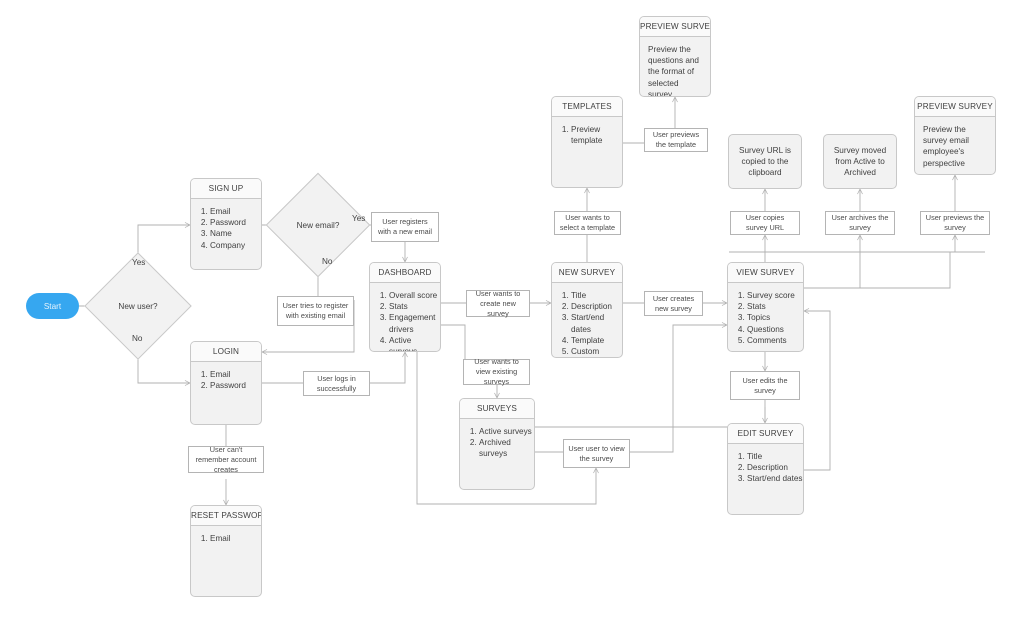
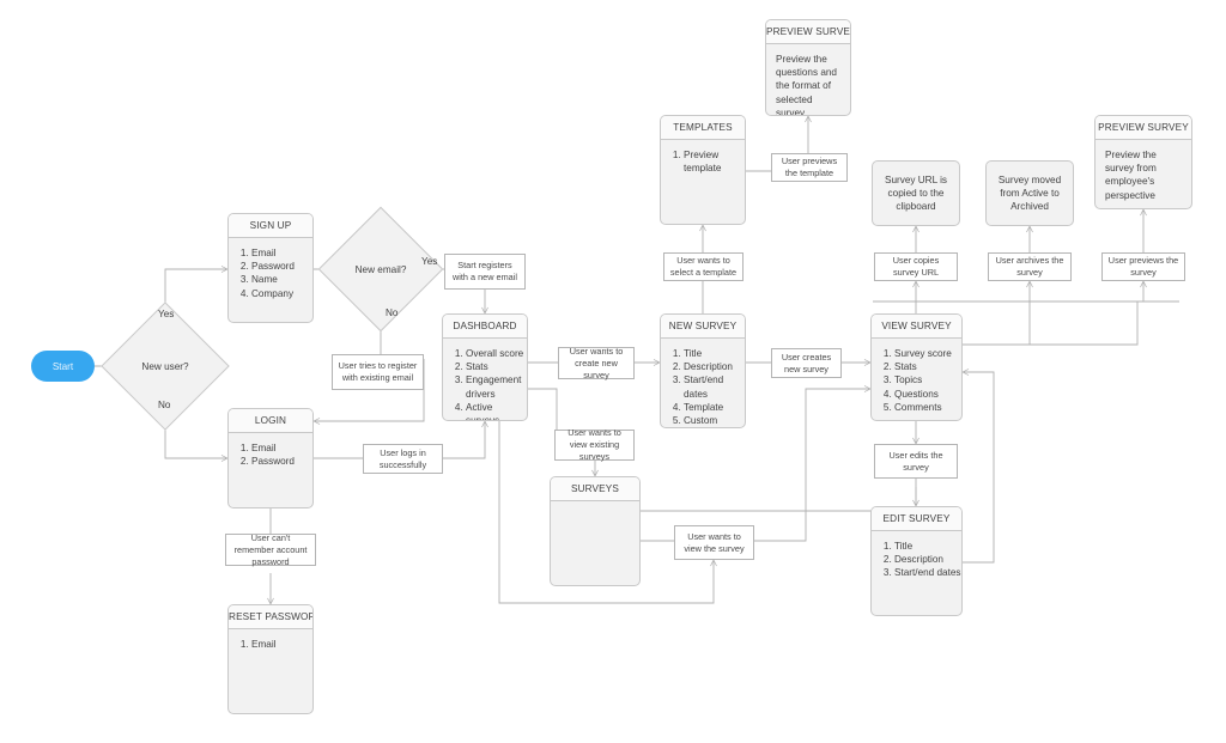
  Start
  New user?
  Yes
  No
  New email?
  Yes
  No
  SIGN UP
  Email
  Password
  Name
  Company
  LOGIN
  Email
  Password
  RESET PASSWOR
  Email
  DASHBOARD
  Overall score
  Stats
  Engagement drivers
  NEW SURVEY
  Title
  Description
  Start/end dates
  Template
  SURVEYS
- Active surveys
- Archived surveys
  TEMPLATES
  Preview template
  PREVIEW SURVE
  Preview the questions and the format of selected survey
  VIEW SURVEY
  Survey score
  Stats
  Topics
  Questions
  Comments
  EDIT SURVEY
  Title
  Description
  Start/end dates
  PREVIEW SURVEY
- Preview the survey email employee's perspective
+ Preview the survey from employee's perspective
  Survey URL is copied to the clipboard
  Survey moved from Active to Archived
- User registers with a new email
+ Start registers with a new email
  User tries to register with existing email
  User logs in successfully
- User can't remember account creates
+ User can't remember account password
  User wants to create new survey
  User wants to view existing surveys
  User wants to select a template
  User previews the template
  User creates new survey
- User user to view the survey
+ User wants to view the survey
  User copies survey URL
  User archives the survey
  User previews the survey
  User edits the survey
